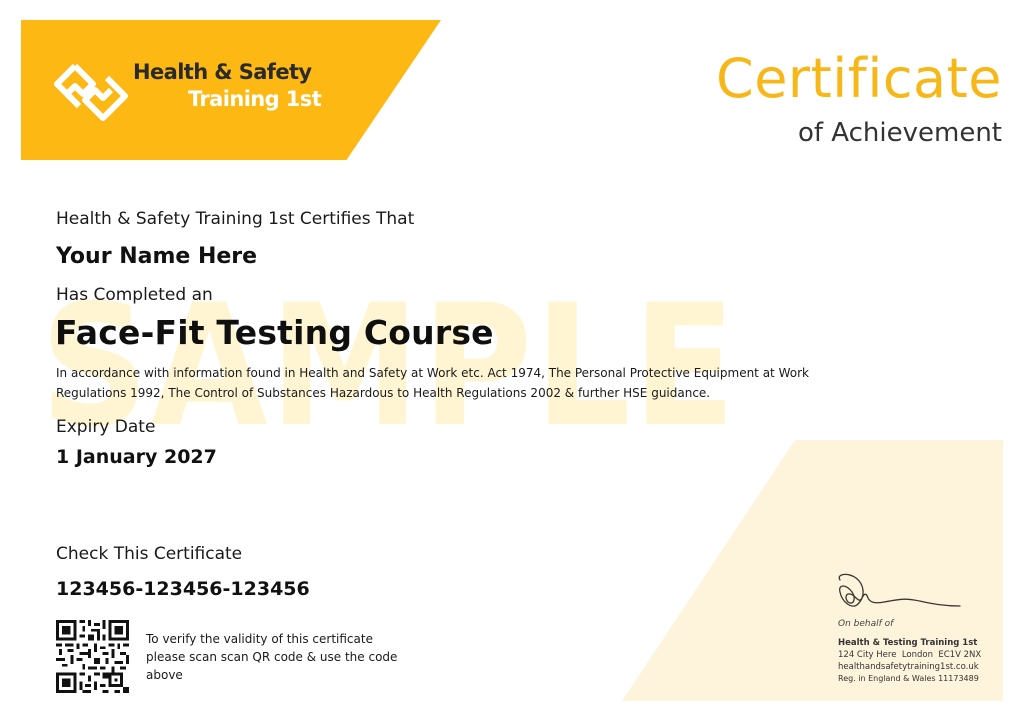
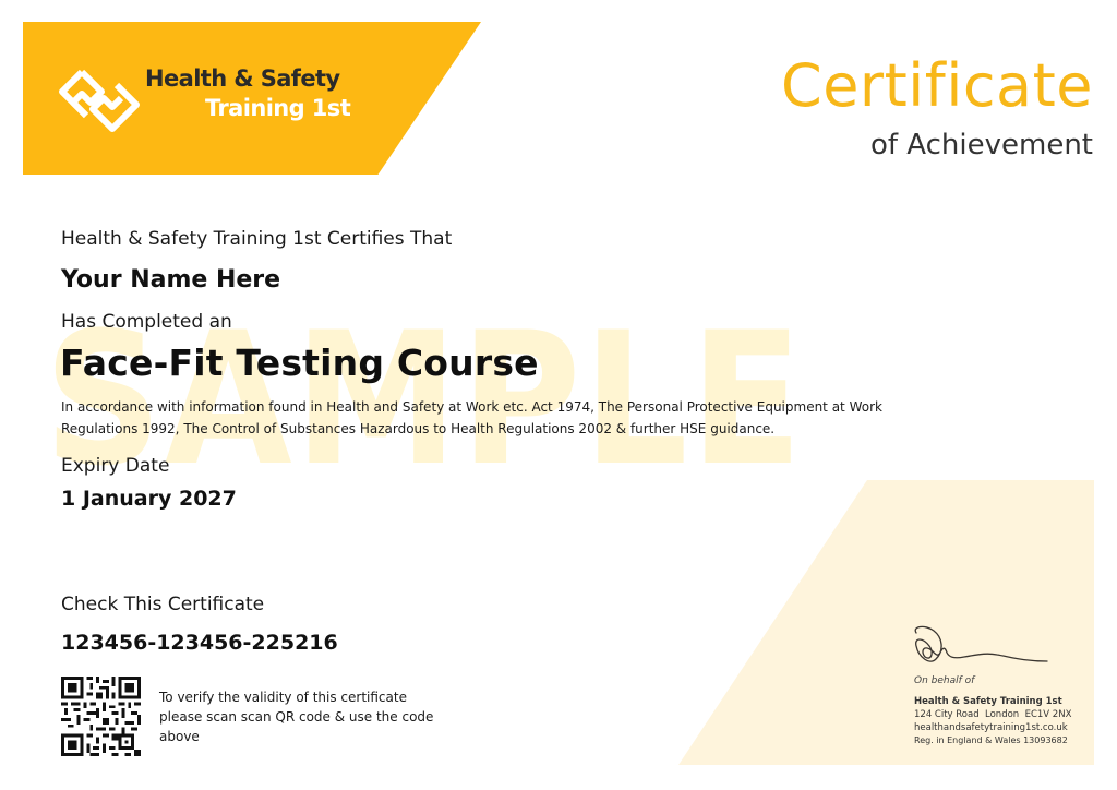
  SAMPLE
  Health & Safety
  Training 1st
  Certificate
  of Achievement
  Health & Safety Training 1st Certifies That
  Your Name Here
  Has Completed an
  Face-Fit Testing Course
  In accordance with information found in Health and Safety at Work etc. Act 1974, The Personal Protective Equipment at Work Regulations 1992, The Control of Substances Hazardous to Health Regulations 2002 & further HSE guidance.
  Expiry Date
  1 January 2027
  Check This Certificate
- 123456-123456-123456
+ 123456-123456-225216
  To verify the validity of this certificate please scan scan QR code & use the code above
  On behalf of
- Health & Testing Training 1st
+ Health & Safety Training 1st
- 124 City Here London EC1V 2NX
+ 124 City Road London EC1V 2NX
  healthandsafetytraining1st.co.uk
- Reg. in England & Wales 11173489
+ Reg. in England & Wales 13093682
